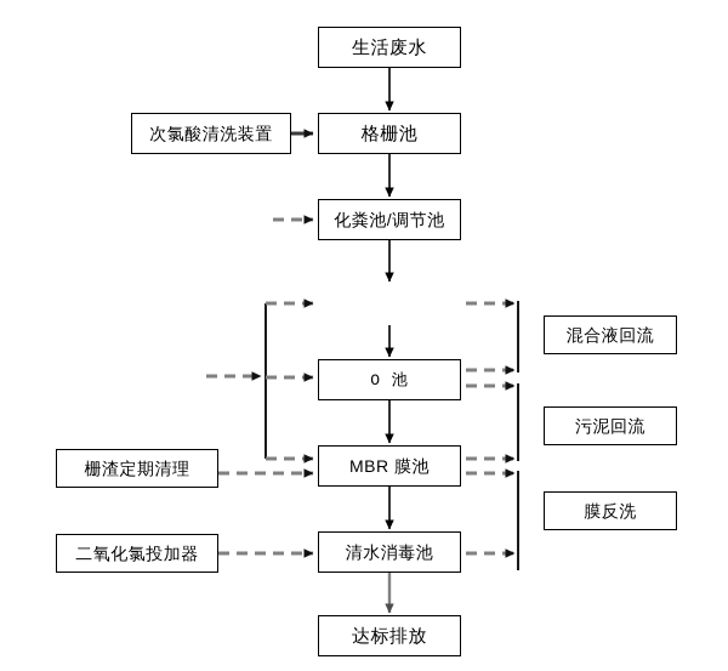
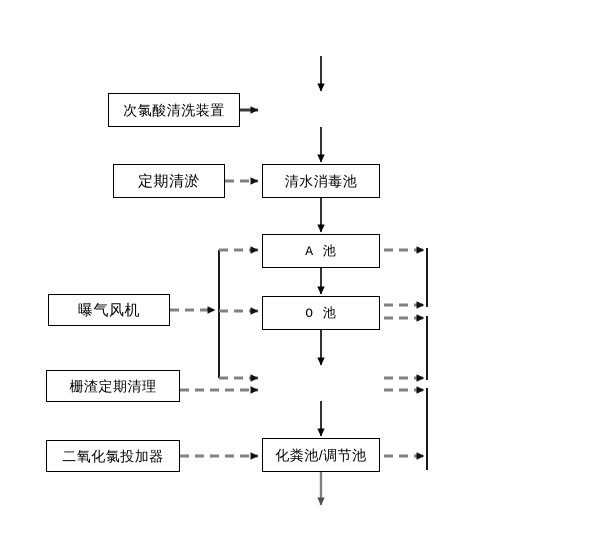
- 生活废水
- 格栅池
- 化粪池/调节池
+ 清水消毒池
+ A 池
  O 池
- MBR 膜池
- 清水消毒池
+ 化粪池/调节池
- 达标排放
  次氯酸清洗装置
+ 定期清淤
+ 曝气风机
  栅渣定期清理
  二氧化氯投加器
- 混合液回流
- 污泥回流
- 膜反洗
